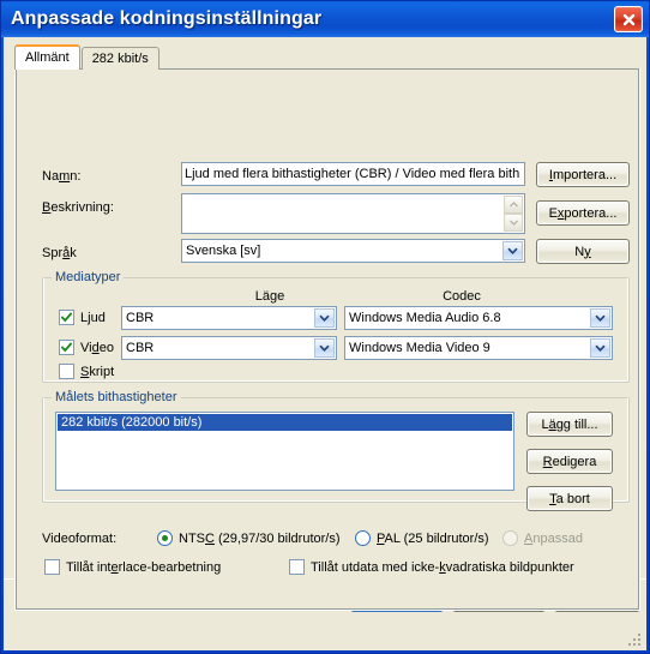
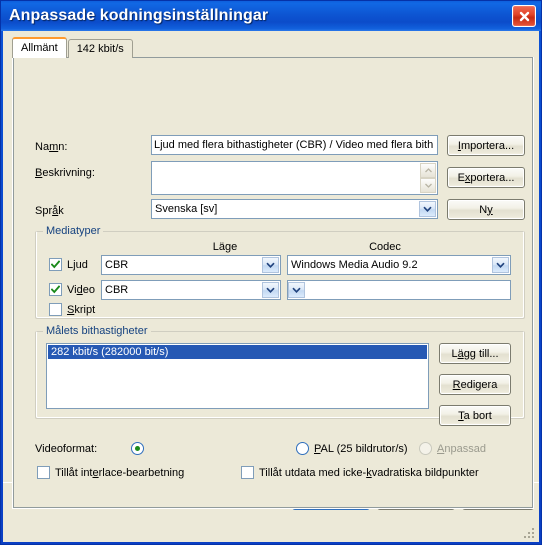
  Anpassade kodningsinställningar
  Allmänt
- 282 kbit/s
+ 142 kbit/s
  Namn:
  Ljud med flera bithastigheter (CBR) / Video med flera bith
  Beskrivning:
  Språk
  Svenska [sv]
  Importera...
  Exportera...
  Ny
  Mediatyper
  Läge
  Codec
  Ljud
  CBR
- Windows Media Audio 6.8
+ Windows Media Audio 9.2
  Video
  CBR
- Windows Media Video 9
  Skript
  Målets bithastigheter
  282 kbit/s (282000 bit/s)
  Lägg till...
  Redigera
  Ta bort
  Videoformat:
- NTSC (29,97/30 bildrutor/s)
  PAL (25 bildrutor/s)
  Anpassad
  Tillåt interlace-bearbetning
  Tillåt utdata med icke-kvadratiska bildpunkter
